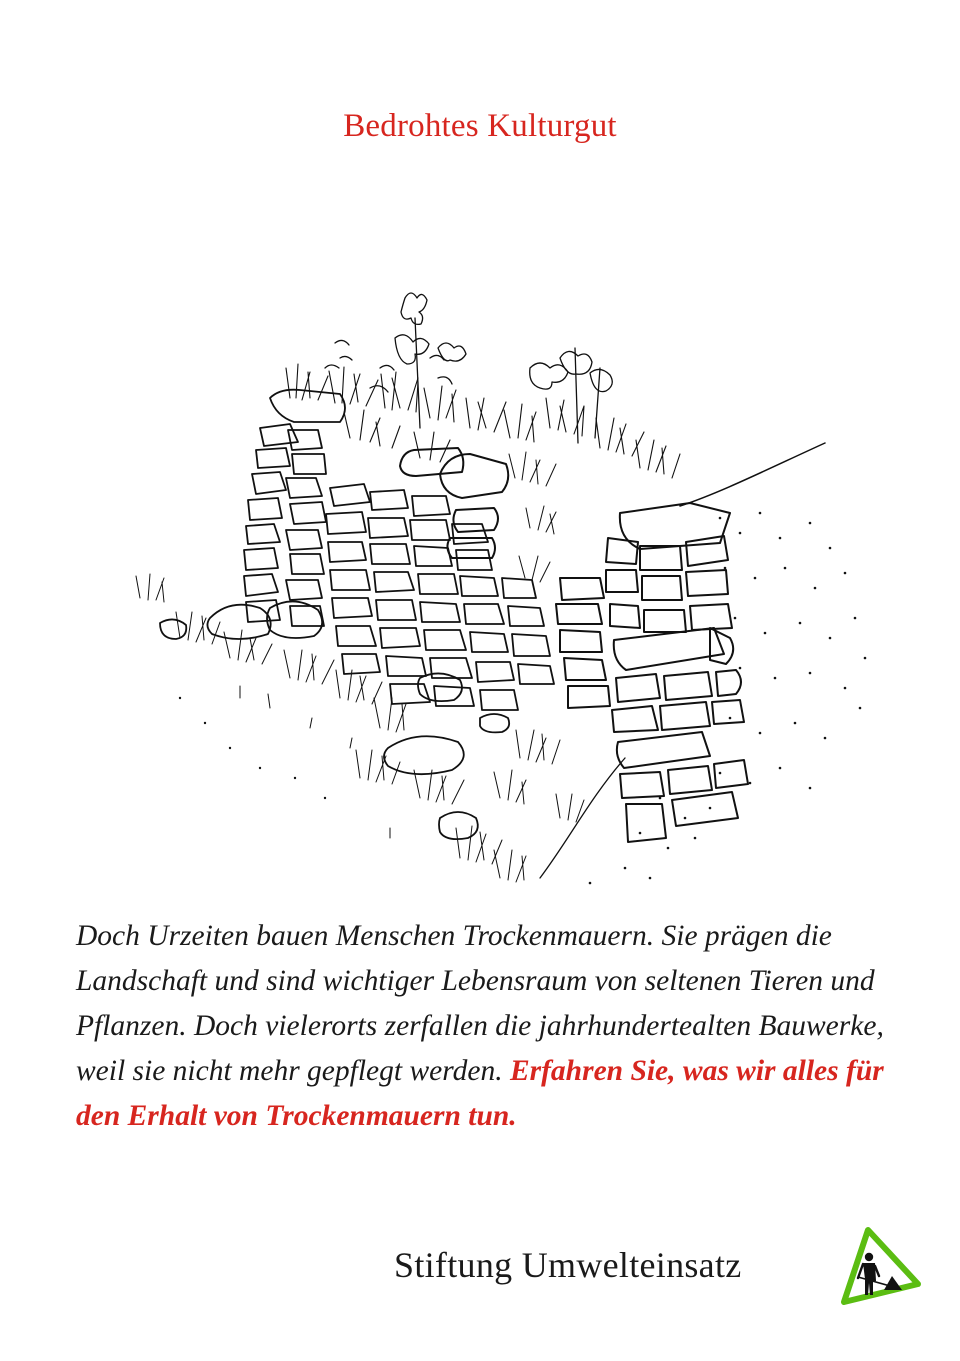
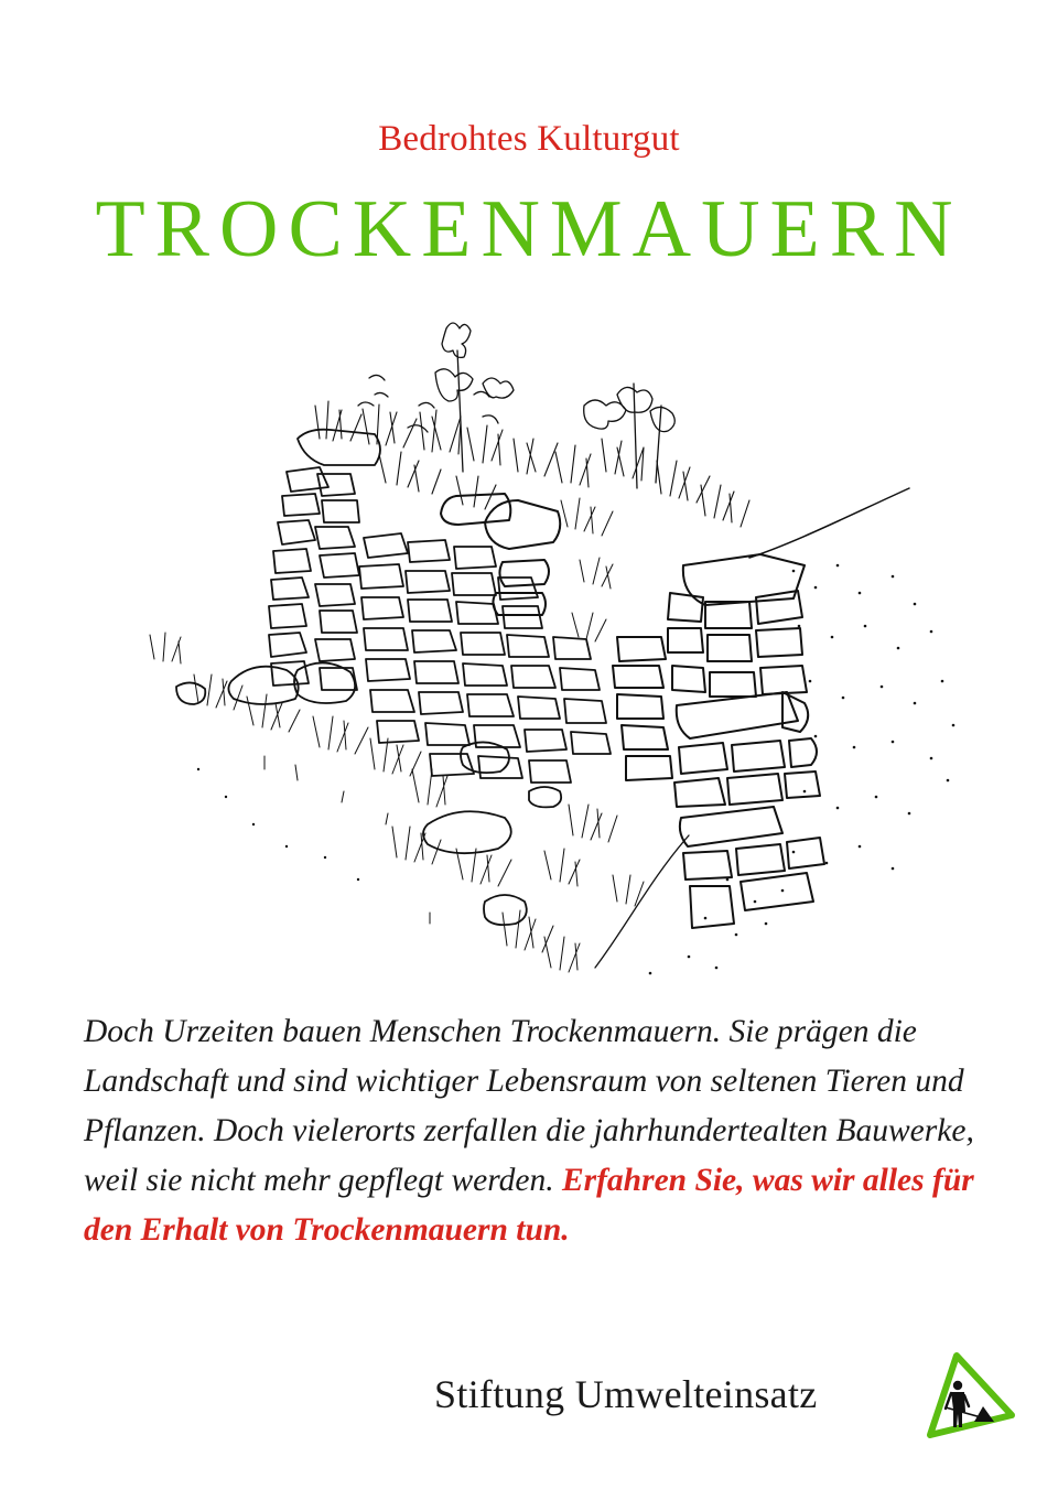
  Bedrohtes Kulturgut
+ TROCKENMAUERN
  Doch Urzeiten bauen Menschen Trockenmauern. Sie prägen die Landschaft und sind wichtiger Lebensraum von seltenen Tieren und Pflanzen. Doch vielerorts zerfallen die jahrhundertealten Bauwerke, weil sie nicht mehr gepflegt werden. Erfahren Sie, was wir alles für den Erhalt von Trockenmauern tun.
  Stiftung Umwelteinsatz
